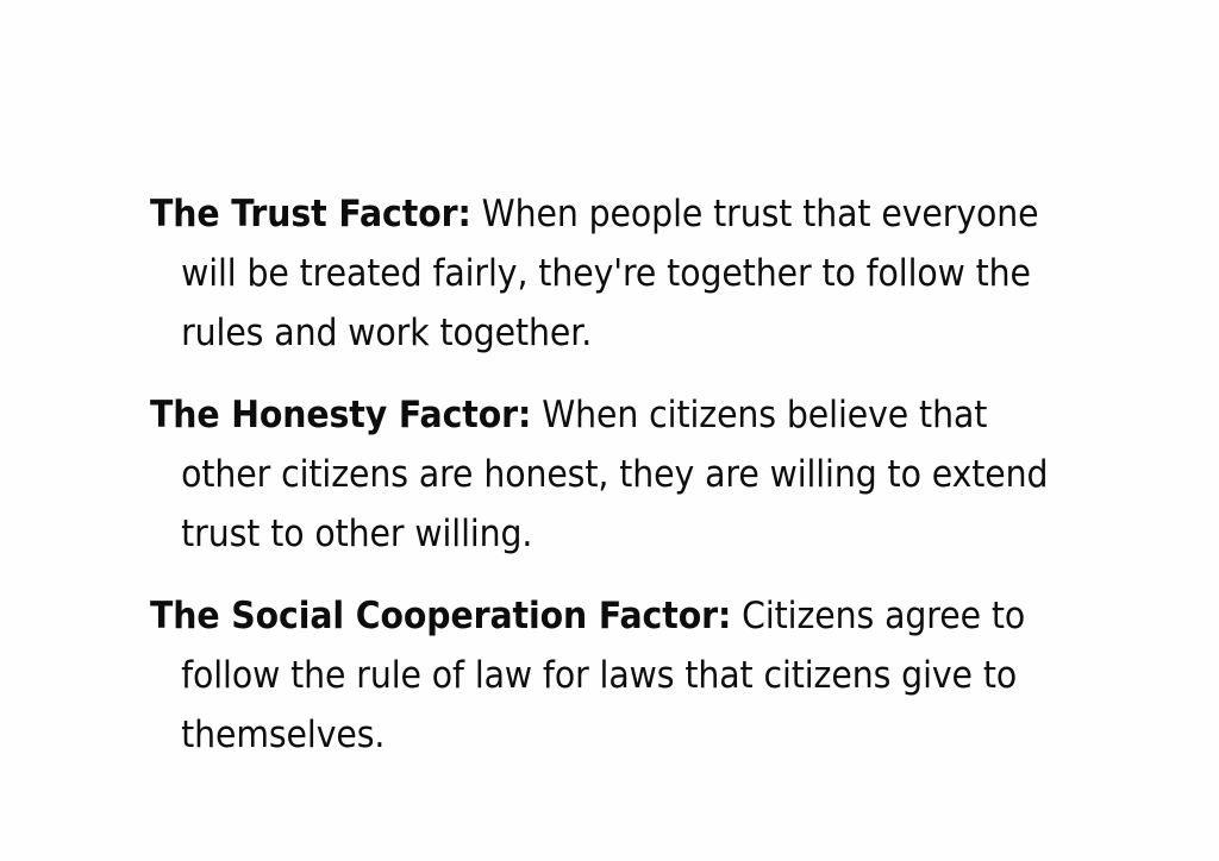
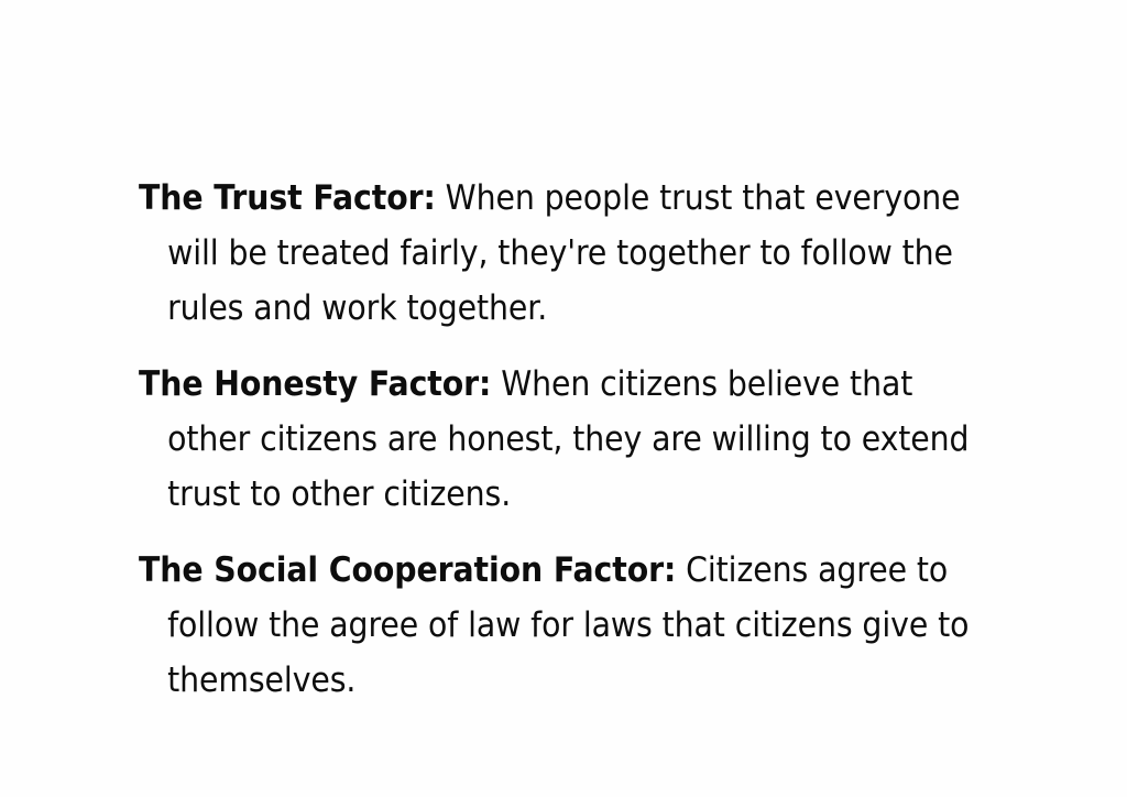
  The Trust Factor: When people trust that everyone will be treated fairly, they're together to follow the rules and work together.
- The Honesty Factor: When citizens believe that other citizens are honest, they are willing to extend trust to other willing.
+ The Honesty Factor: When citizens believe that other citizens are honest, they are willing to extend trust to other citizens.
- The Social Cooperation Factor: Citizens agree to follow the rule of law for laws that citizens give to themselves.
+ The Social Cooperation Factor: Citizens agree to follow the agree of law for laws that citizens give to themselves.
